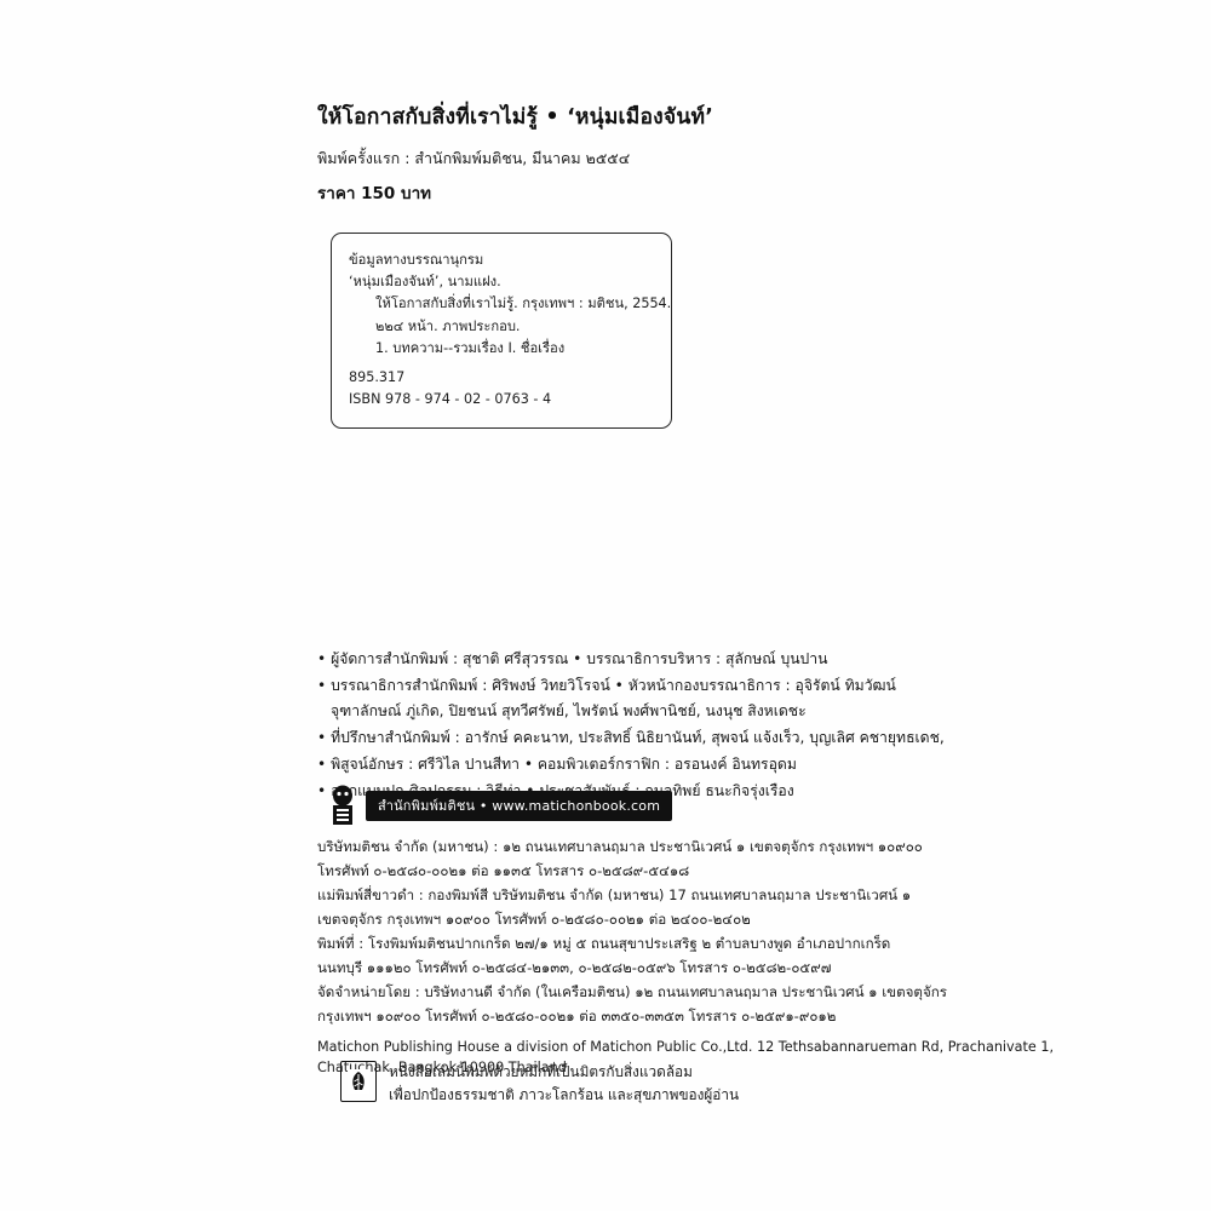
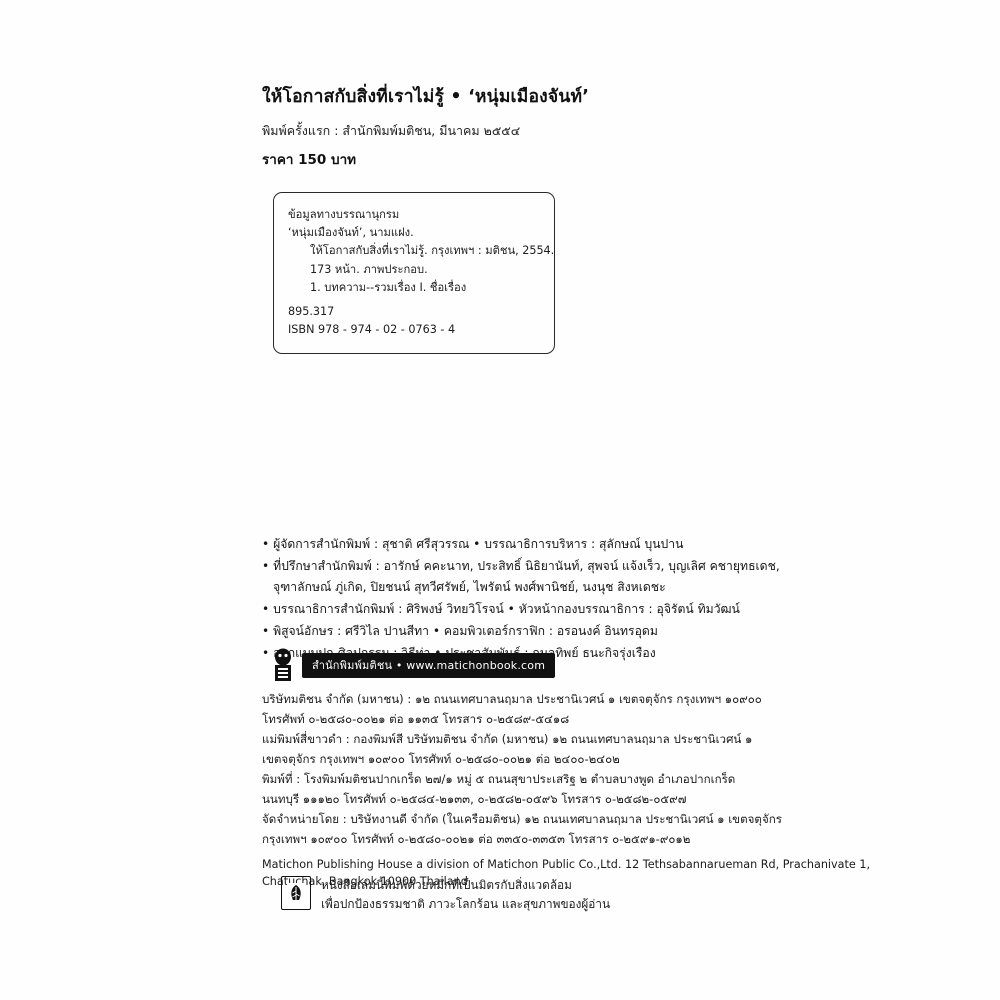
  ให้โอกาสกับสิ่งที่เราไม่รู้ • ‘หนุ่มเมืองจันท์’
  พิมพ์ครั้งแรก : สำนักพิมพ์มติชน, มีนาคม ๒๕๕๔
  ราคา 150 บาท
  ข้อมูลทางบรรณานุกรม
  ‘หนุ่มเมืองจันท์’, นามแฝง.
  ให้โอกาสกับสิ่งที่เราไม่รู้. กรุงเทพฯ : มติชน, 2554.
- ๒๒๔ หน้า. ภาพประกอบ.
+ 173 หน้า. ภาพประกอบ.
  1. บทความ--รวมเรื่อง I. ชื่อเรื่อง
  895.317
  ISBN 978 - 974 - 02 - 0763 - 4
  • ผู้จัดการสำนักพิมพ์ : สุชาติ ศรีสุวรรณ • บรรณาธิการบริหาร : สุลักษณ์ บุนปาน
- • บรรณาธิการสำนักพิมพ์ : ศิริพงษ์ วิทยวิโรจน์ • หัวหน้ากองบรรณาธิการ : อุจิรัตน์ ทิมวัฒน์
+ • ที่ปรึกษาสำนักพิมพ์ : อารักษ์ คคะนาท, ประสิทธิ์ นิธิยานันท์, สุพจน์ แจ้งเร็ว, บุญเลิศ คชายุทธเดช,
  จุฑาลักษณ์ ภู่เกิด, ปิยชนน์ สุทวีศรัพย์, ไพรัตน์ พงศ์พานิชย์, นงนุช สิงหเดชะ
- • ที่ปรึกษาสำนักพิมพ์ : อารักษ์ คคะนาท, ประสิทธิ์ นิธิยานันท์, สุพจน์ แจ้งเร็ว, บุญเลิศ คชายุทธเดช,
+ • บรรณาธิการสำนักพิมพ์ : ศิริพงษ์ วิทยวิโรจน์ • หัวหน้ากองบรรณาธิการ : อุจิรัตน์ ทิมวัฒน์
  • พิสูจน์อักษร : ศรีวิไล ปานสีทา • คอมพิวเตอร์กราฟิก : อรอนงค์ อินทรอุดม
  สำนักพิมพ์มติชน • www.matichonbook.com
  บริษัทมติชน จำกัด (มหาชน) : ๑๒ ถนนเทศบาลนฤมาล ประชานิเวศน์ ๑ เขตจตุจักร กรุงเทพฯ ๑๐๙๐๐
  โทรศัพท์ ๐-๒๕๘๐-๐๐๒๑ ต่อ ๑๑๓๕ โทรสาร ๐-๒๕๘๙-๕๔๑๘
- แม่พิมพ์สี่ขาวดำ : กองพิมพ์สี บริษัทมติชน จำกัด (มหาชน) 17 ถนนเทศบาลนฤมาล ประชานิเวศน์ ๑
+ แม่พิมพ์สี่ขาวดำ : กองพิมพ์สี บริษัทมติชน จำกัด (มหาชน) ๑๒ ถนนเทศบาลนฤมาล ประชานิเวศน์ ๑
  เขตจตุจักร กรุงเทพฯ ๑๐๙๐๐ โทรศัพท์ ๐-๒๕๘๐-๐๐๒๑ ต่อ ๒๔๐๐-๒๔๐๒
  พิมพ์ที่ : โรงพิมพ์มติชนปากเกร็ด ๒๗/๑ หมู่ ๕ ถนนสุขาประเสริฐ ๒ ตำบลบางพูด อำเภอปากเกร็ด
  นนทบุรี ๑๑๑๒๐ โทรศัพท์ ๐-๒๕๘๔-๒๑๓๓, ๐-๒๕๘๒-๐๕๙๖ โทรสาร ๐-๒๕๘๒-๐๕๙๗
  จัดจำหน่ายโดย : บริษัทงานดี จำกัด (ในเครือมติชน) ๑๒ ถนนเทศบาลนฤมาล ประชานิเวศน์ ๑ เขตจตุจักร
  กรุงเทพฯ ๑๐๙๐๐ โทรศัพท์ ๐-๒๕๘๐-๐๐๒๑ ต่อ ๓๓๕๐-๓๓๕๓ โทรสาร ๐-๒๕๙๑-๙๐๑๒
  Matichon Publishing House a division of Matichon Public Co.,Ltd. 12 Tethsabannarueman Rd, Prachanivate 1,
  Chatuchak, Bangkok 10900 Thailand
  หนังสือเล่มนี้พิมพ์ด้วยหมึกที่เป็นมิตรกับสิ่งแวดล้อม
  เพื่อปกป้องธรรมชาติ ภาวะโลกร้อน และสุขภาพของผู้อ่าน
